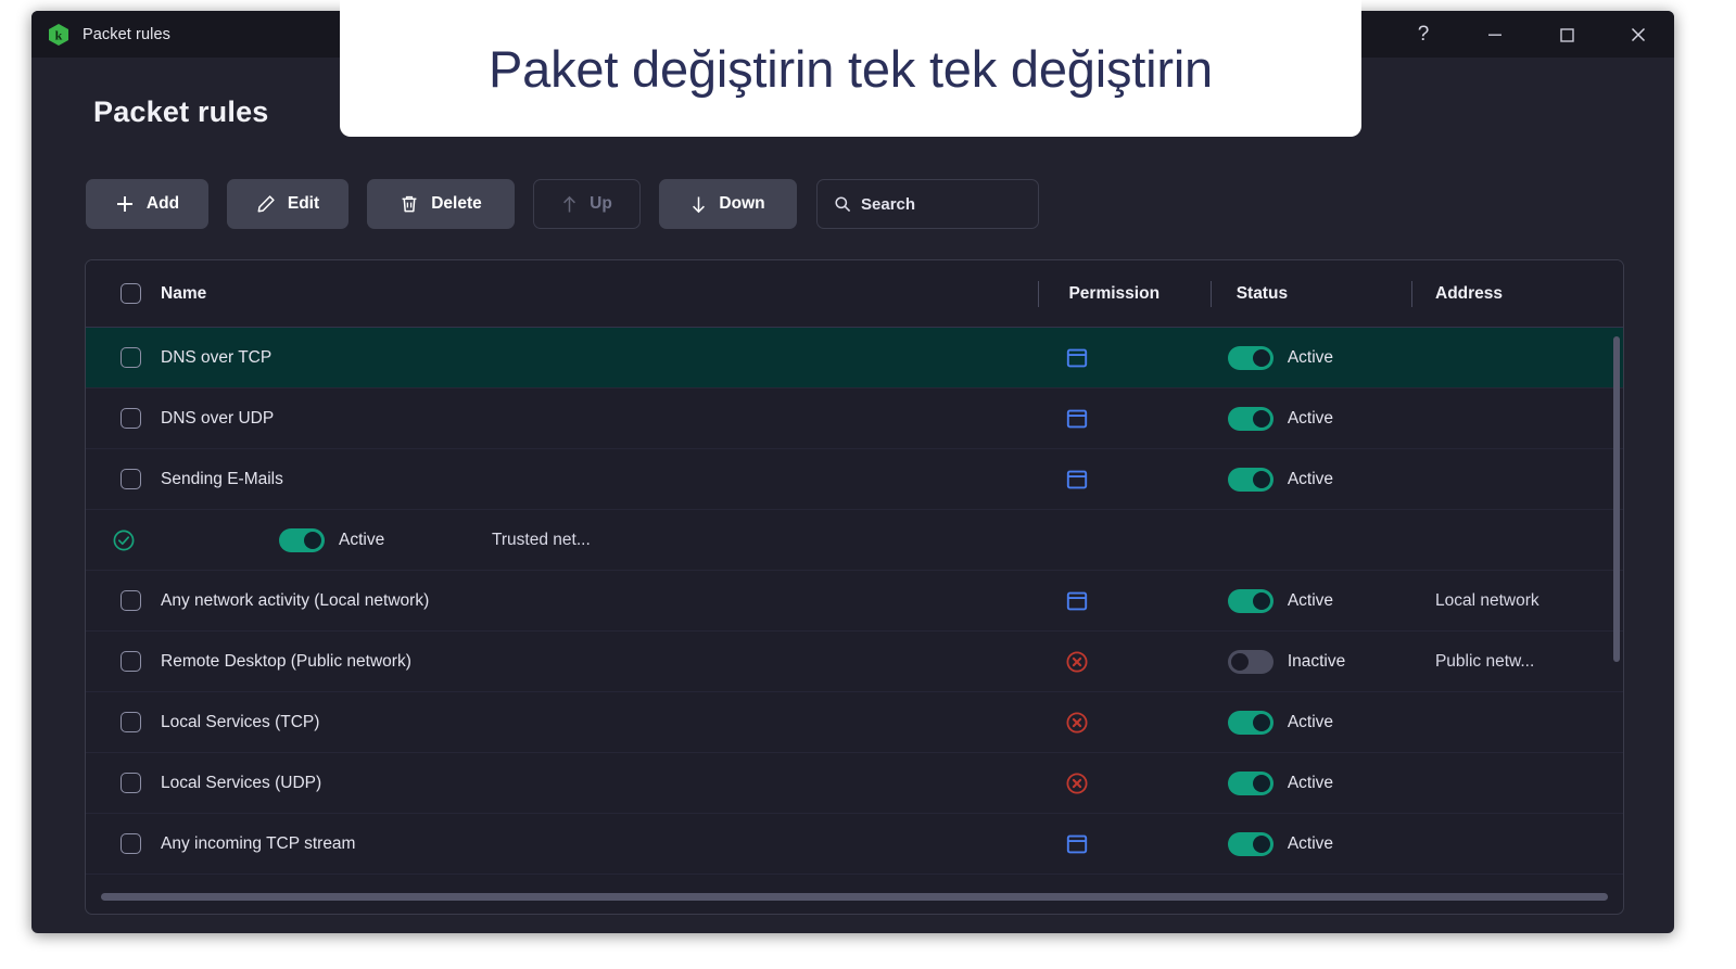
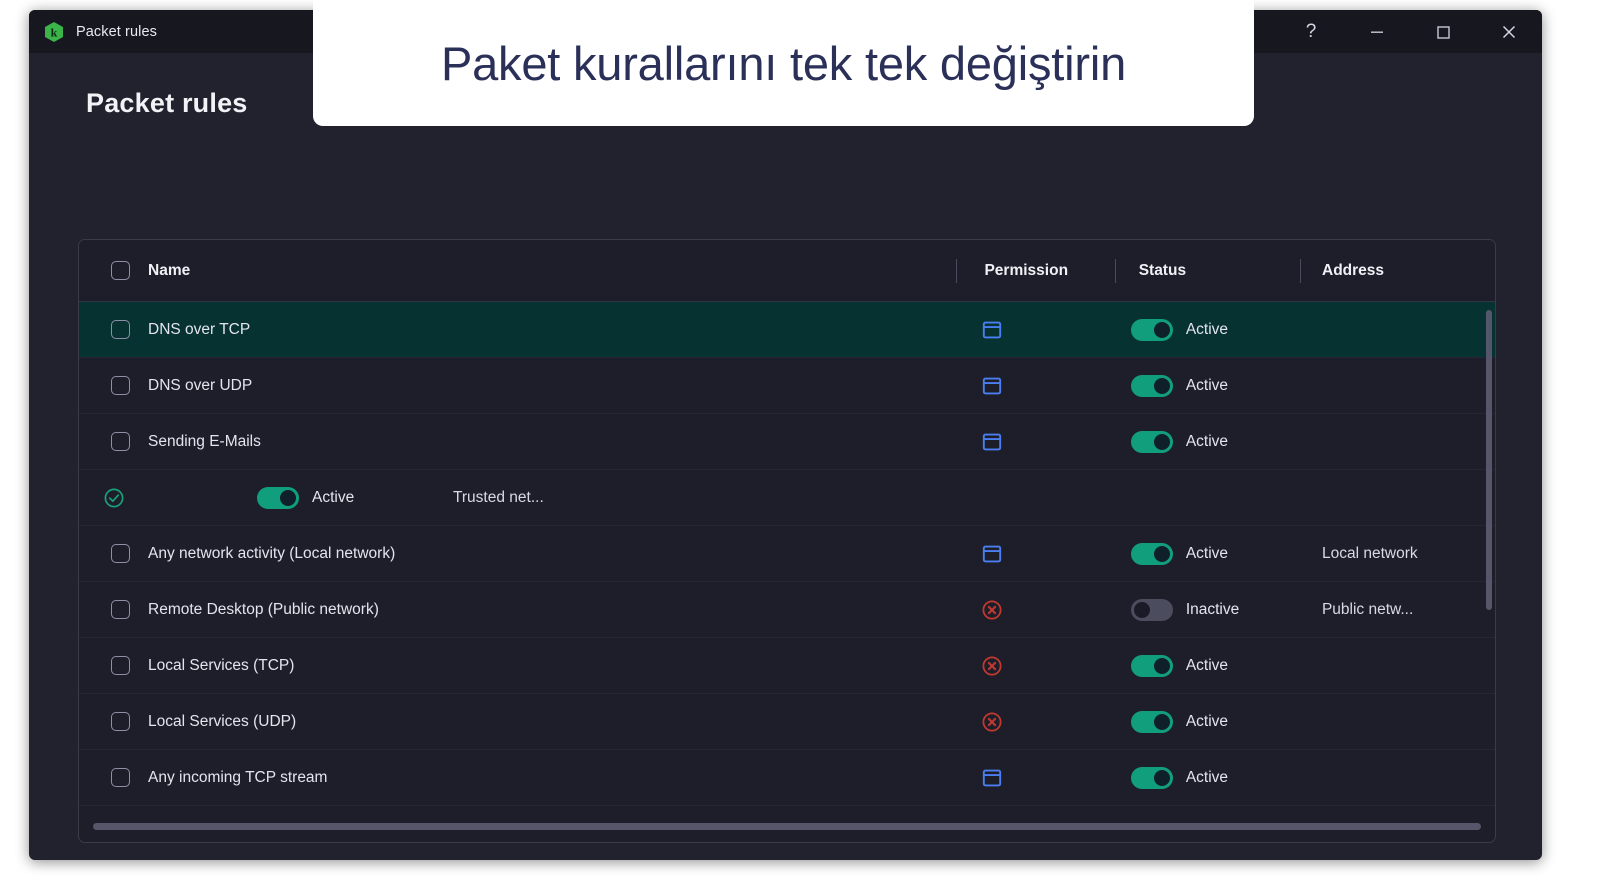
  k
  Packet rules
  ?
  Packet rules
- Add
- Edit
- Delete
- Up
- Down
- Search
  Name
  Permission
  Status
  Address
  DNS over TCP
  Active
  DNS over UDP
  Active
  Sending E-Mails
  Active
  Active
  Trusted net...
  Any network activity (Local network)
  Active
  Local network
  Remote Desktop (Public network)
  Inactive
  Public netw...
  Local Services (TCP)
  Active
  Local Services (UDP)
  Active
  Any incoming TCP stream
  Active
- Paket değiştirin tek tek değiştirin
+ Paket kurallarını tek tek değiştirin
